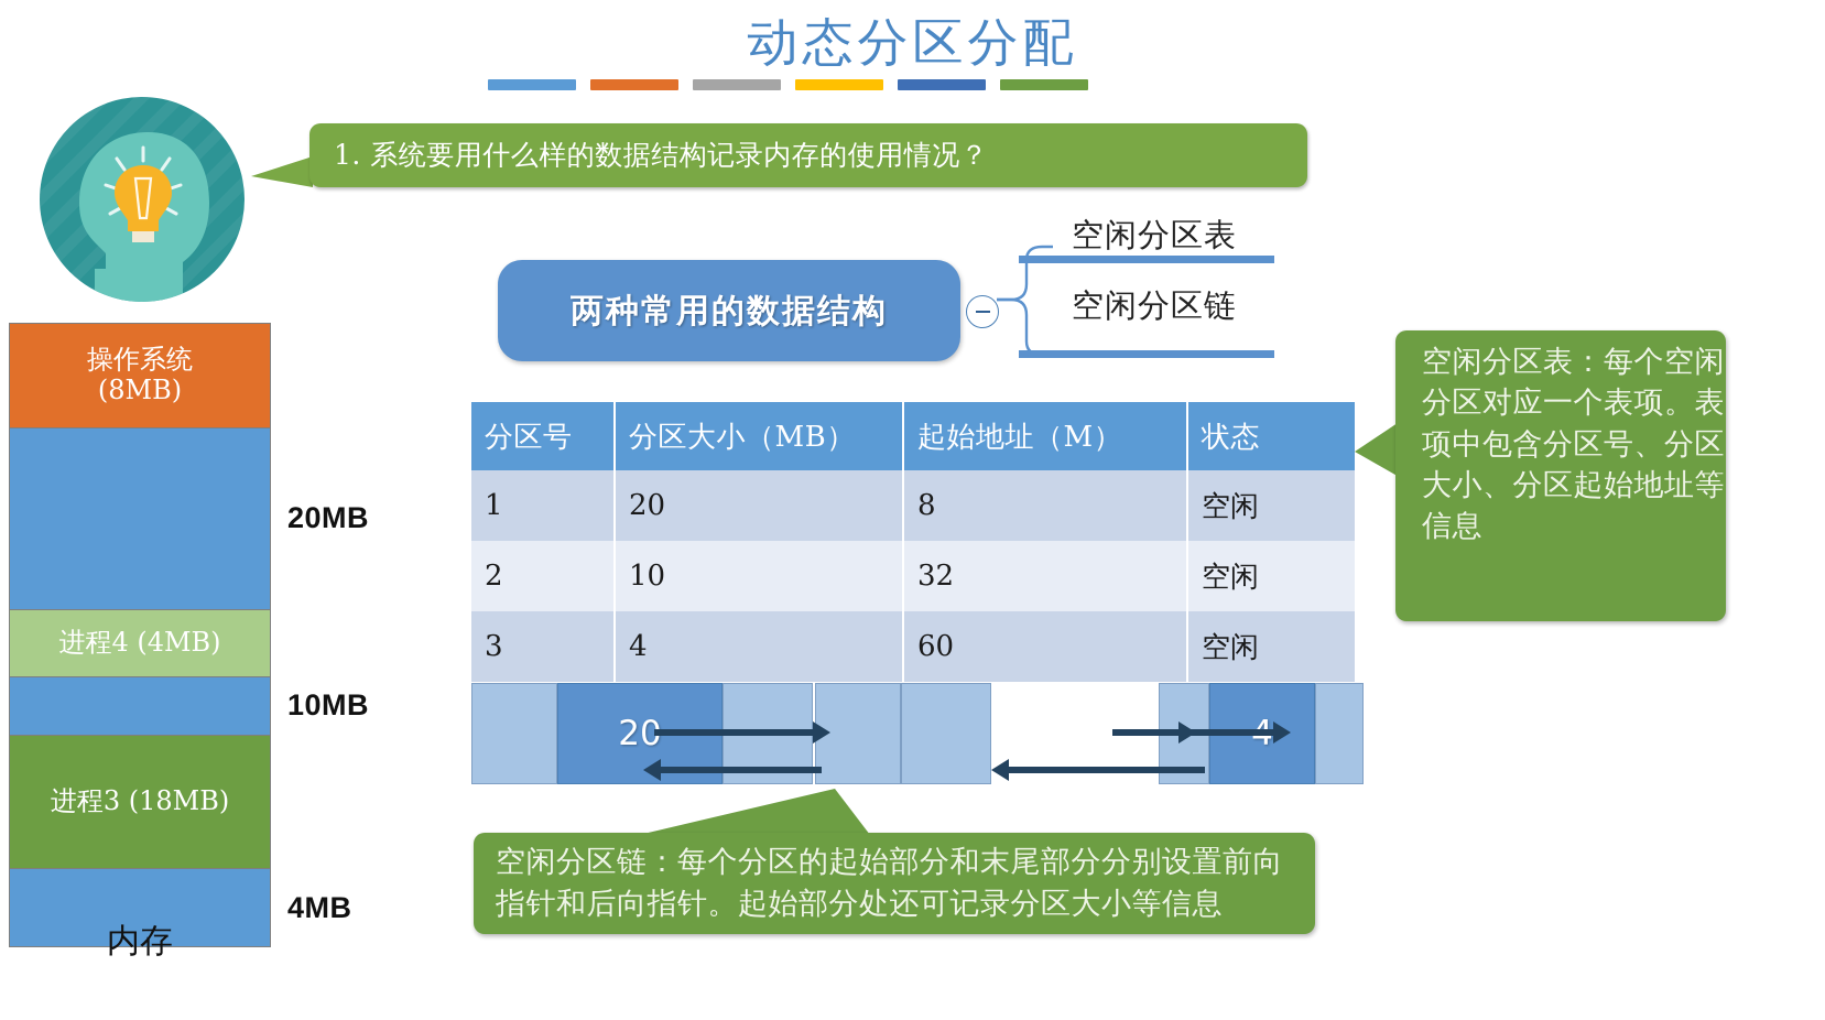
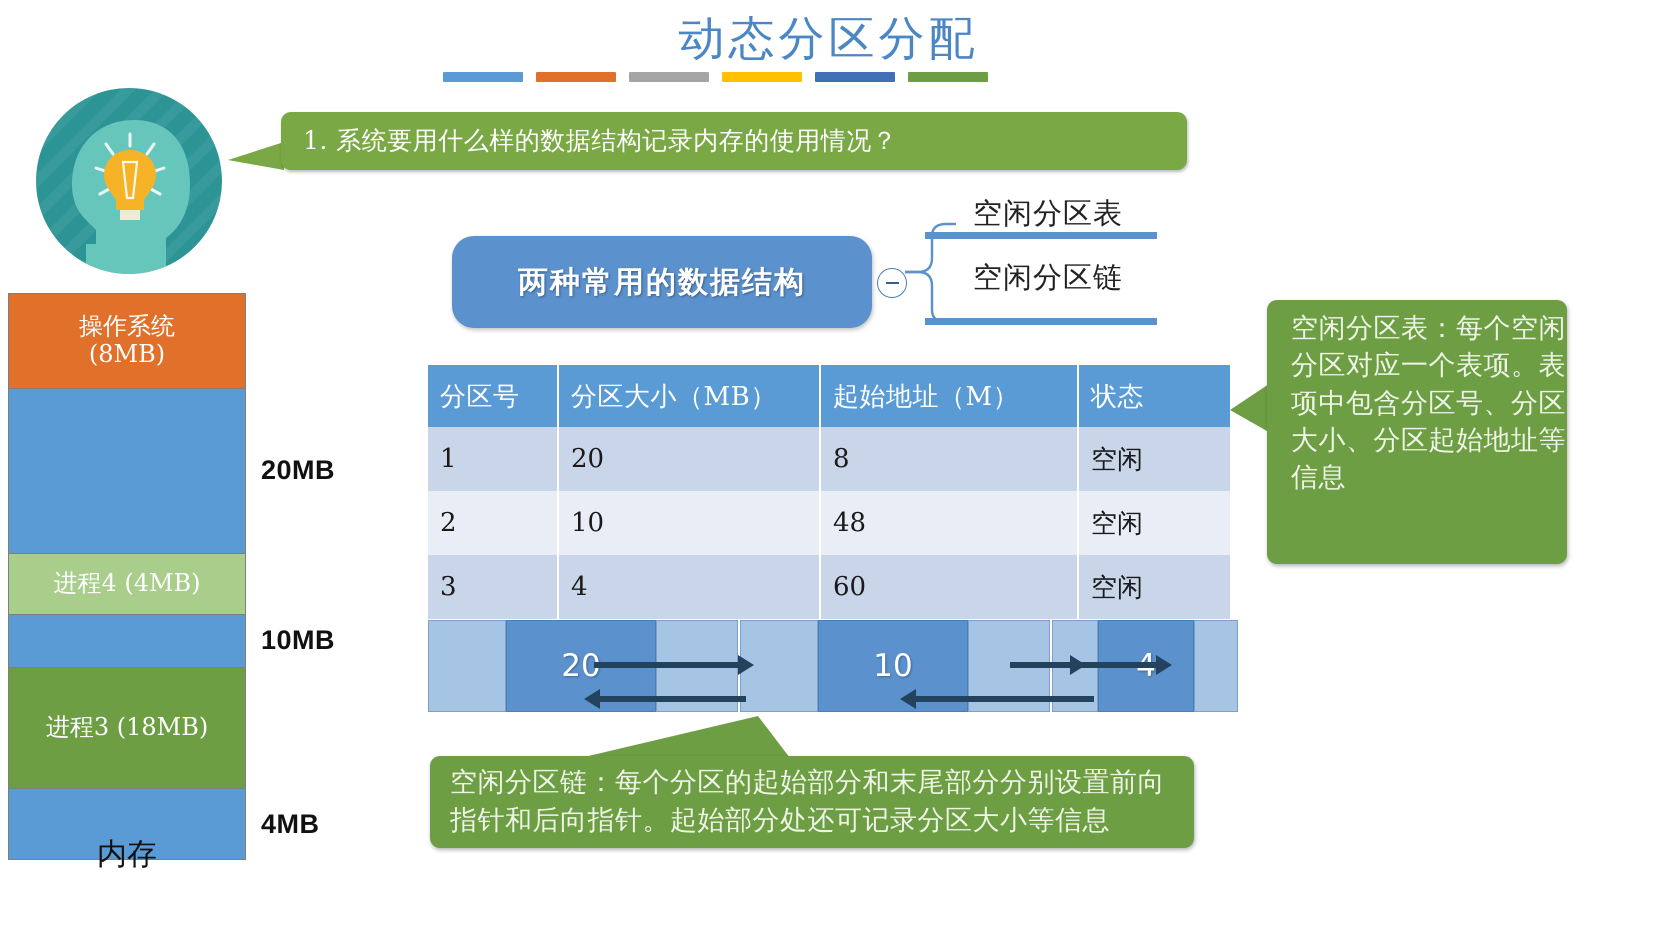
  动态分区分配
  1. 系统要用什么样的数据结构记录内存的使用情况？
  操作系统
  (8MB)
  20MB
  进程4 (4MB)
  10MB
  进程3 (18MB)
  4MB
  内存
  两种常用的数据结构
  空闲分区表
  空闲分区链
  分区号	分区大小（MB）	起始地址（M）	状态
  1	20	8	空闲
- 2	10	32	空闲
+ 2	10	48	空闲
  3	4	60	空闲
  空闲分区表：每个空闲分区对应一个表项。表项中包含分区号、分区大小、分区起始地址等信息
  20
+ 10
  空闲分区链：每个分区的起始部分和末尾部分分别设置前向指针和后向指针。起始部分处还可记录分区大小等信息
